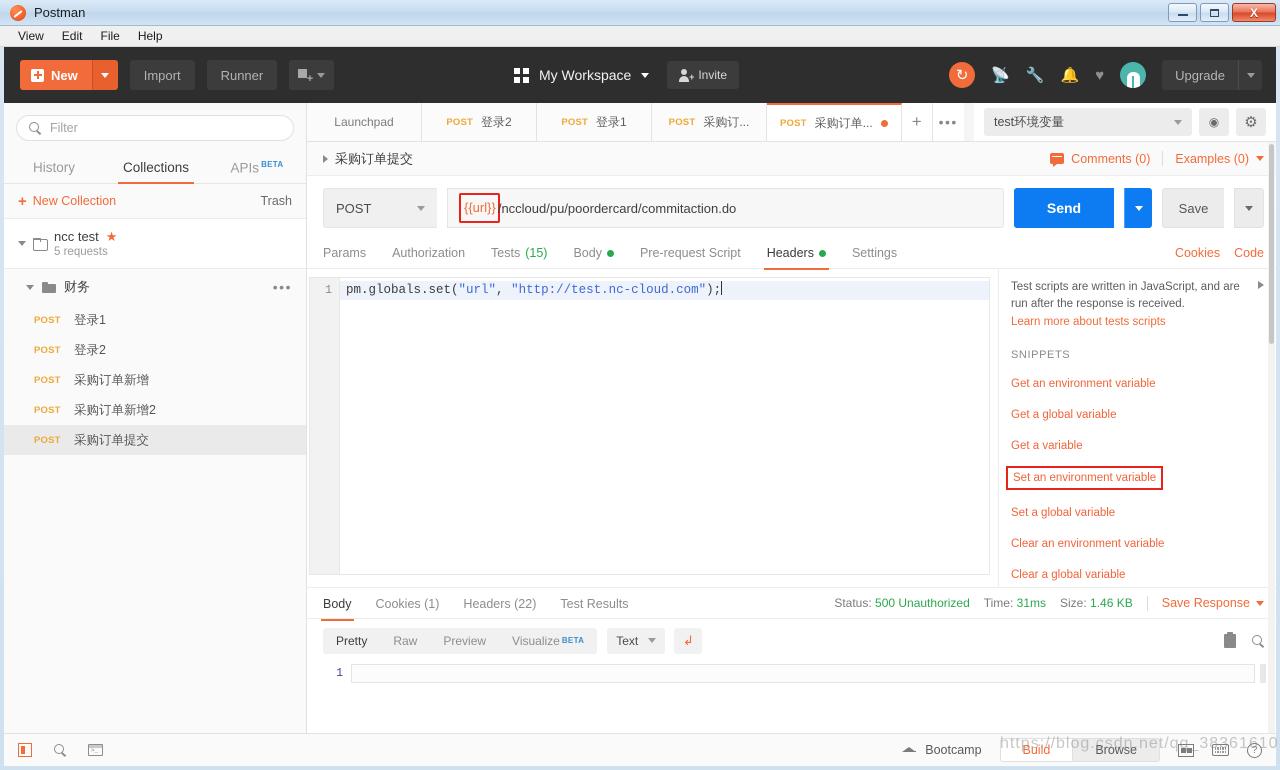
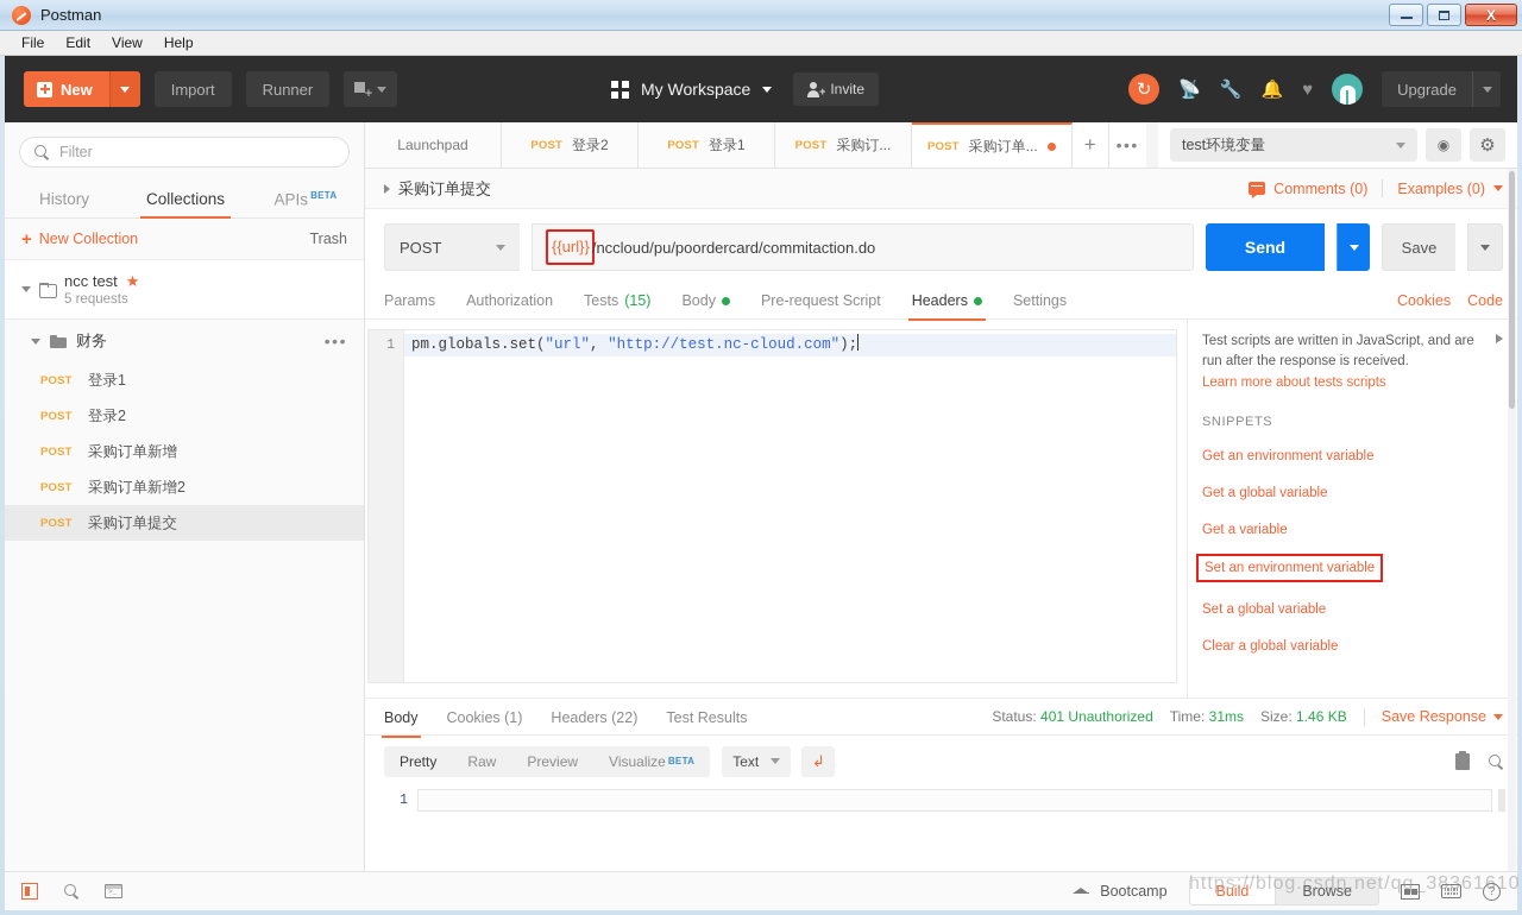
  Postman
  X
- View
+ File
  Edit
- File
+ View
  Help
  New
  Import
  Runner
  My Workspace
  +
  Invite
  ↻
  📡
  🔧
  🔔
  ♥
  Upgrade
  Filter
  History
  Collections
  APIs BETA
  +
  New Collection
  Trash
  ncc test
  ★
  5 requests
  财务
  •••
  POST
  登录1
  POST
  登录2
  POST
  采购订单新增
  POST
  采购订单新增2
  POST
  采购订单提交
  Launchpad
  POST
  登录2
  POST
  登录1
  POST
  采购订...
  POST
  采购订单...
  +
  •••
  test环境变量
  ◉
  ⚙
  采购订单提交
  Comments (0)
  Examples (0)
  POST
  {{url}}
  /nccloud/pu/poordercard/commitaction.do
  Send
  Save
  Params
  Authorization
  Tests
  (15)
  Body
  Pre-request Script
  Headers
  Settings
  Cookies
  Code
  1
  pm.globals.set("url", "http://test.nc-cloud.com");
  Test scripts are written in JavaScript, and are run after the response is received.
  Learn more about tests scripts
  SNIPPETS
  Get an environment variable
  Get a global variable
  Get a variable
  Set an environment variable
  Set a global variable
- Clear an environment variable
  Clear a global variable
  Body
  Cookies (1)
  Headers (22)
  Test Results
- Status: 500 Unauthorized
+ Status: 401 Unauthorized
  Time: 31ms
  Size: 1.46 KB
  Save Response
  Pretty
  Raw
  Preview
  Visualize
  BETA
  Text
  ↲
  1
  Bootcamp
  Build
  Browse
  ?
  https://blog.csdn.net/qq_38361610
